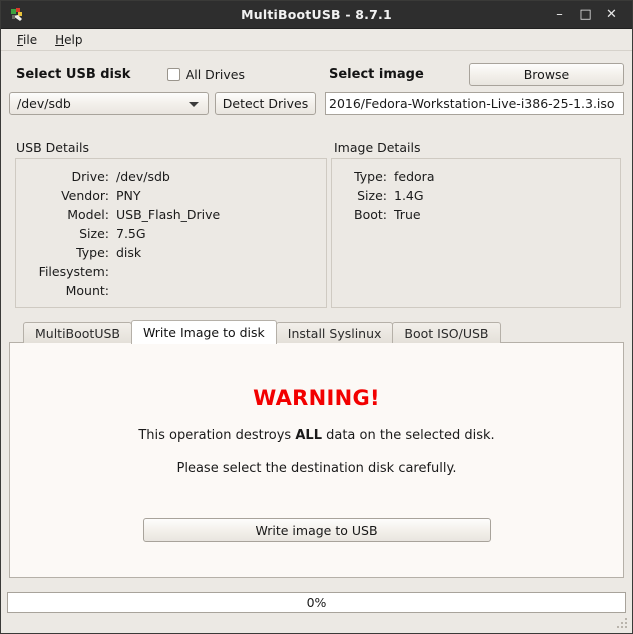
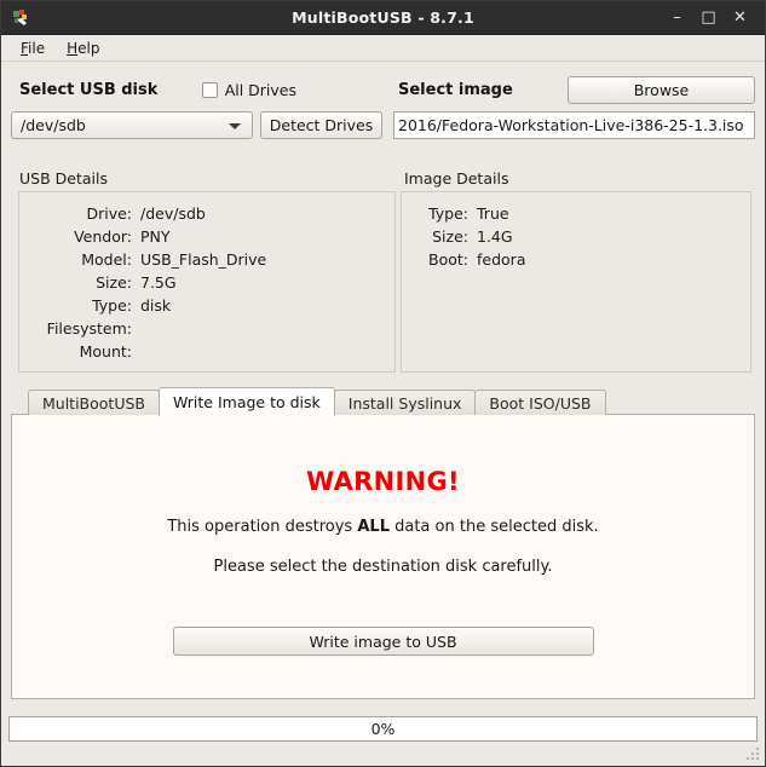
  MultiBootUSB - 8.7.1
  –
  □
  ✕
  File
  Help
  Select USB disk
  All Drives
  /dev/sdb
  Detect Drives
  Select image
  Browse
  2016/Fedora-Workstation-Live-i386-25-1.3.iso
  USB Details
  Drive:
  /dev/sdb
  Vendor:
  PNY
  Model:
  USB_Flash_Drive
  Size:
  7.5G
  Type:
  disk
  Filesystem:
  Mount:
  Image Details
  Type:
- fedora
+ True
  Size:
  1.4G
  Boot:
- True
+ fedora
  MultiBootUSB
  Write Image to disk
  Install Syslinux
  Boot ISO/USB
  WARNING!
  This operation destroys ALL data on the selected disk.
  Please select the destination disk carefully.
  Write image to USB
  0%
